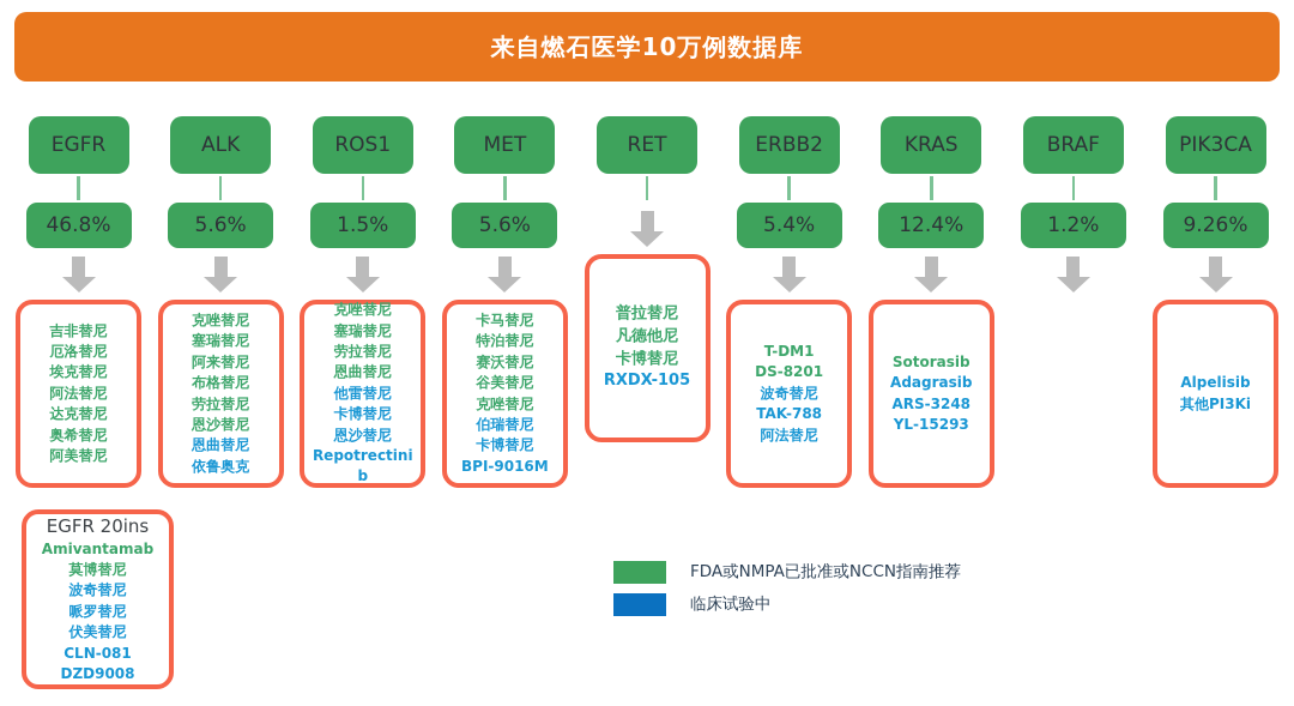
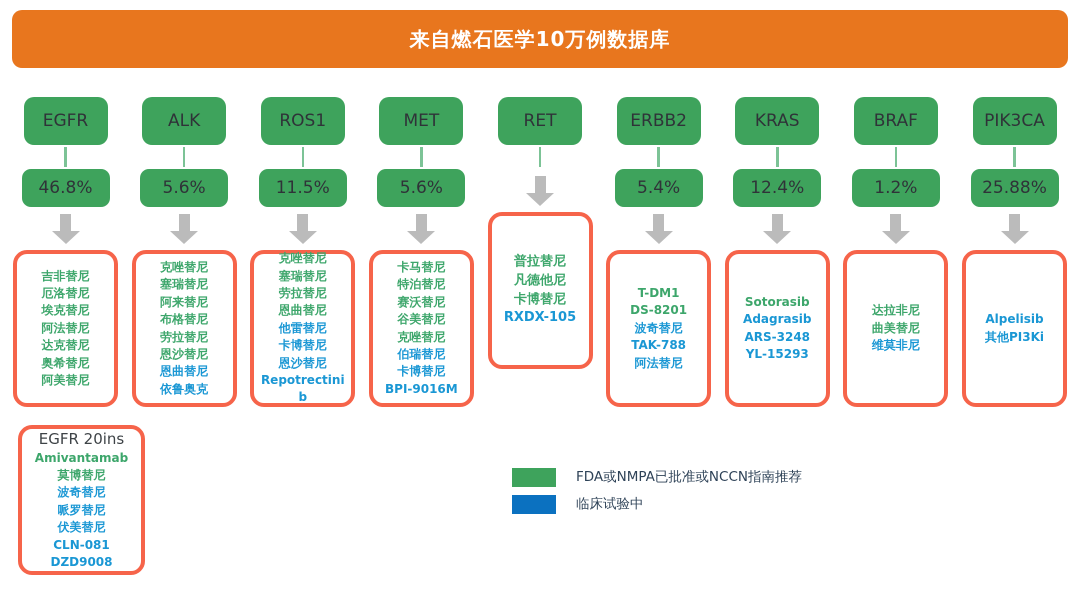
  来自燃石医学10万例数据库
  EGFR
  46.8%
  吉非替尼
  厄洛替尼
  埃克替尼
  阿法替尼
  达克替尼
  奥希替尼
  阿美替尼
  ALK
  5.6%
  克唑替尼
  塞瑞替尼
  阿来替尼
  布格替尼
  劳拉替尼
  恩沙替尼
  恩曲替尼
  依鲁奥克
  ROS1
- 1.5%
+ 11.5%
  克唑替尼
  塞瑞替尼
  劳拉替尼
  恩曲替尼
  他雷替尼
  卡博替尼
  恩沙替尼
  Repotrectinib
  MET
  5.6%
  卡马替尼
  特泊替尼
  赛沃替尼
  谷美替尼
  克唑替尼
  伯瑞替尼
  卡博替尼
  BPI-9016M
  RET
  普拉替尼
  凡德他尼
  卡博替尼
  RXDX-105
  ERBB2
  5.4%
  T-DM1
  DS-8201
  波奇替尼
  TAK-788
  阿法替尼
  KRAS
  12.4%
  Sotorasib
  Adagrasib
  ARS-3248
  YL-15293
  BRAF
  1.2%
+ 达拉非尼
+ 曲美替尼
+ 维莫非尼
  PIK3CA
- 9.26%
+ 25.88%
  Alpelisib
  其他PI3Ki
  EGFR 20ins
  Amivantamab
  莫博替尼
  波奇替尼
  哌罗替尼
  伏美替尼
  CLN-081
  DZD9008
  FDA或NMPA已批准或NCCN指南推荐
  临床试验中
